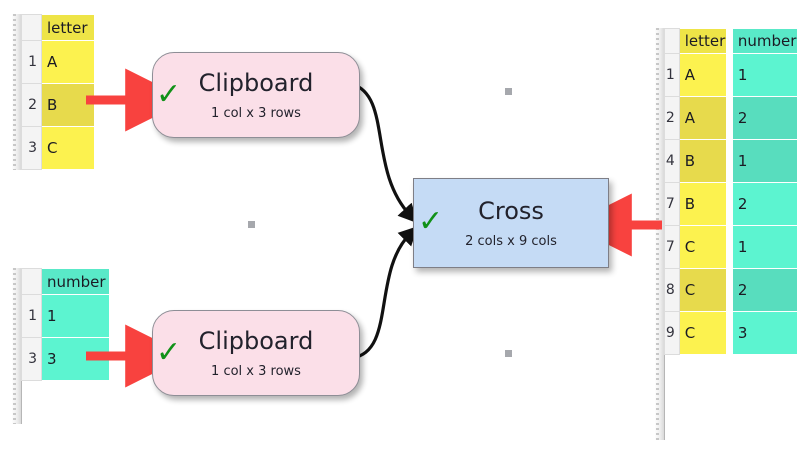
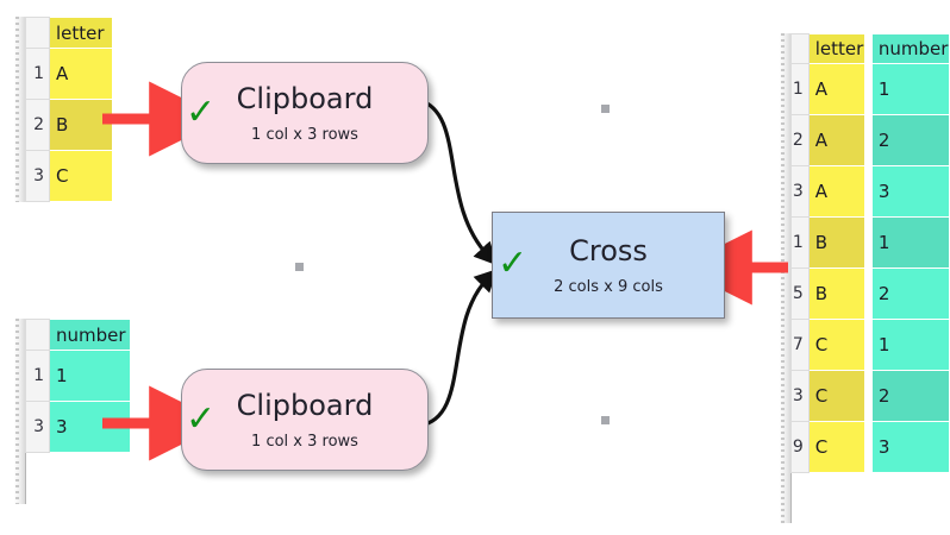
  	letter
  1	A
  2	B
  3	C
  	number
  1	1
  3	3
  	letter		number
  1	A		1
  2	A		2
+ 3	A		3
- 4	B		1
+ 1	B		1
- 7	B		2
+ 5	B		2
  7	C		1
- 8	C		2
+ 3	C		2
  9	C		3
  Clipboard
  1 col x 3 rows
  ✓
  Clipboard
  1 col x 3 rows
  ✓
  Cross
  2 cols x 9 cols
  ✓
